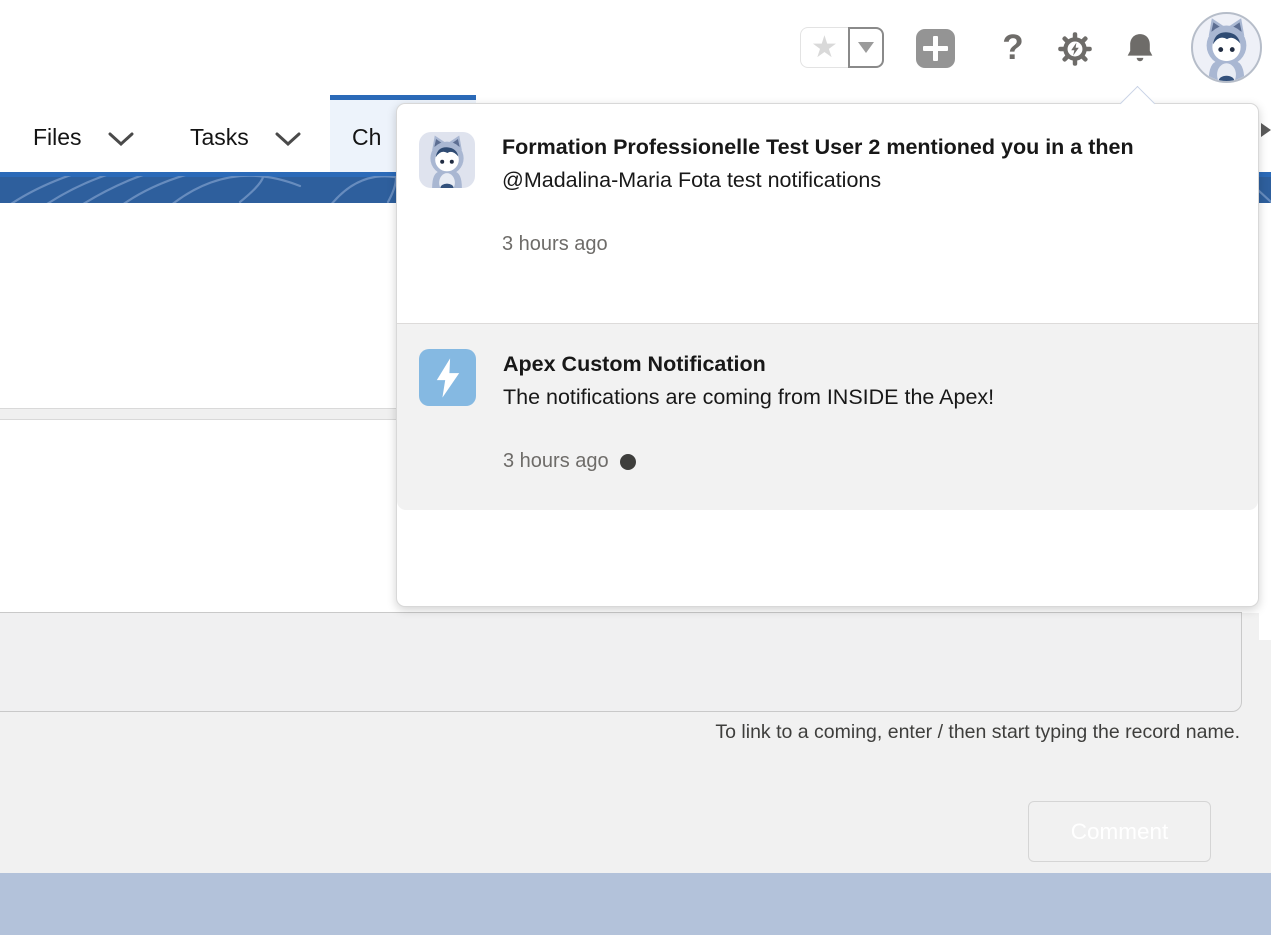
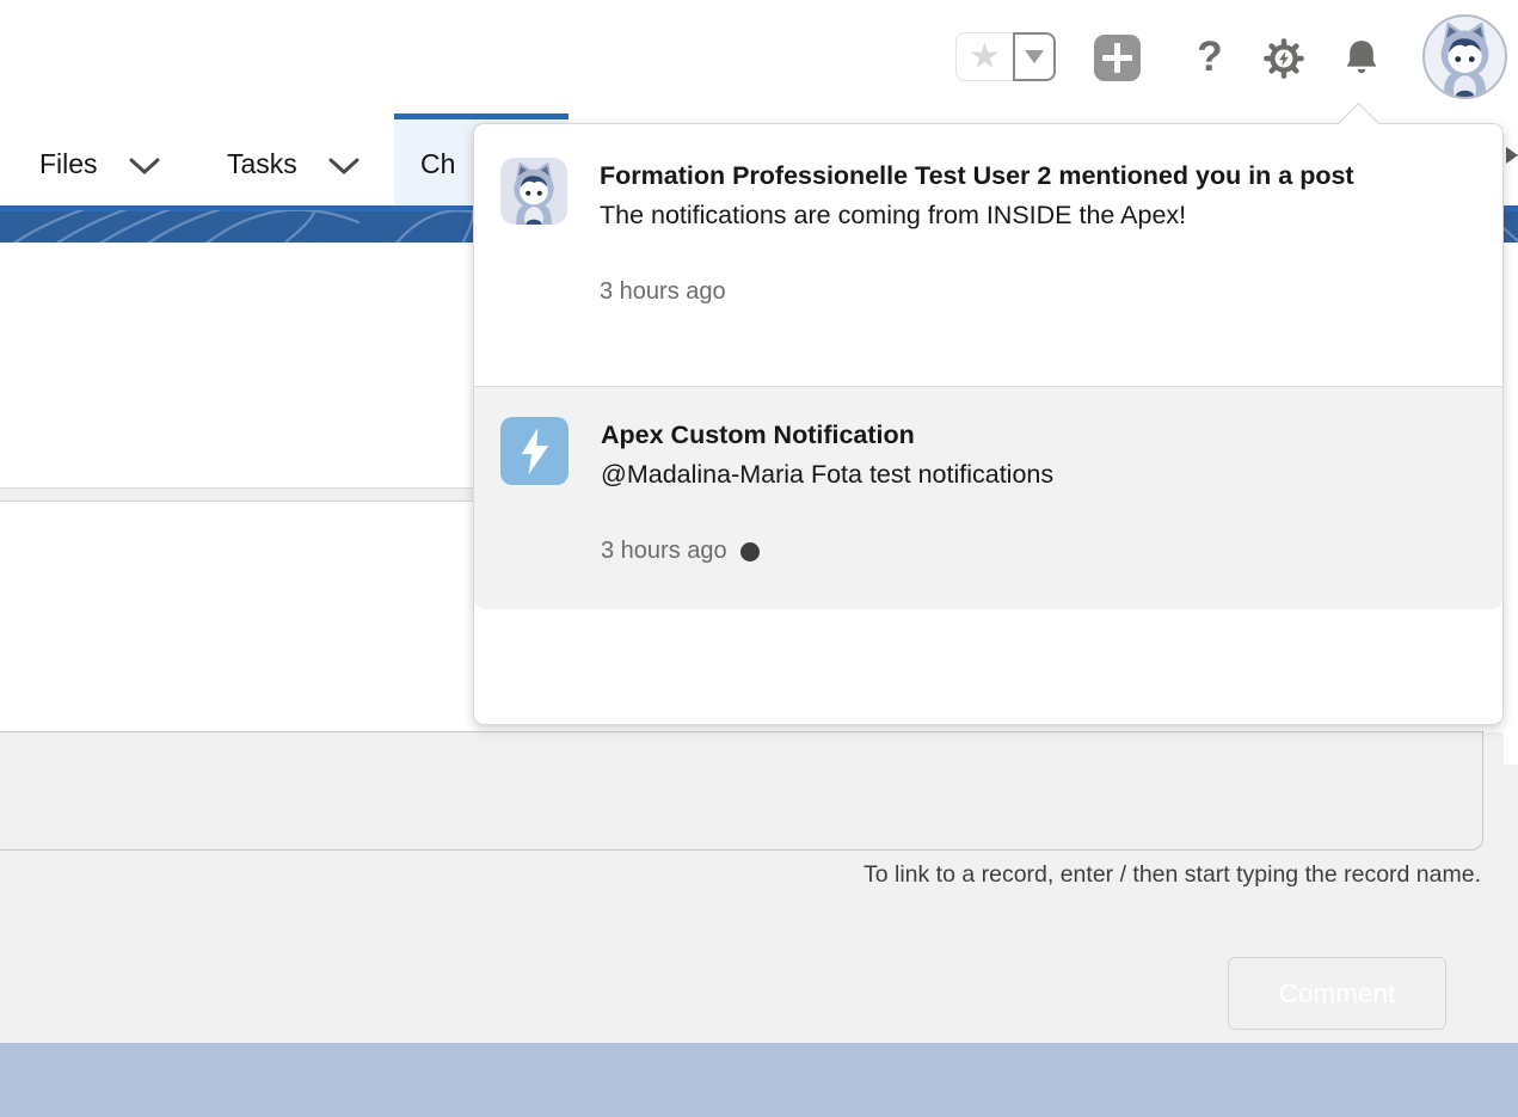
  ★
  ?
  Files
  Tasks
  Ch
- To link to a coming, enter / then start typing the record name.
+ To link to a record, enter / then start typing the record name.
- Formation Professionelle Test User 2 mentioned you in a then
+ Formation Professionelle Test User 2 mentioned you in a post
- @Madalina-Maria Fota test notifications
+ The notifications are coming from INSIDE the Apex!
  3 hours ago
  Apex Custom Notification
- The notifications are coming from INSIDE the Apex!
+ @Madalina-Maria Fota test notifications
  3 hours ago
